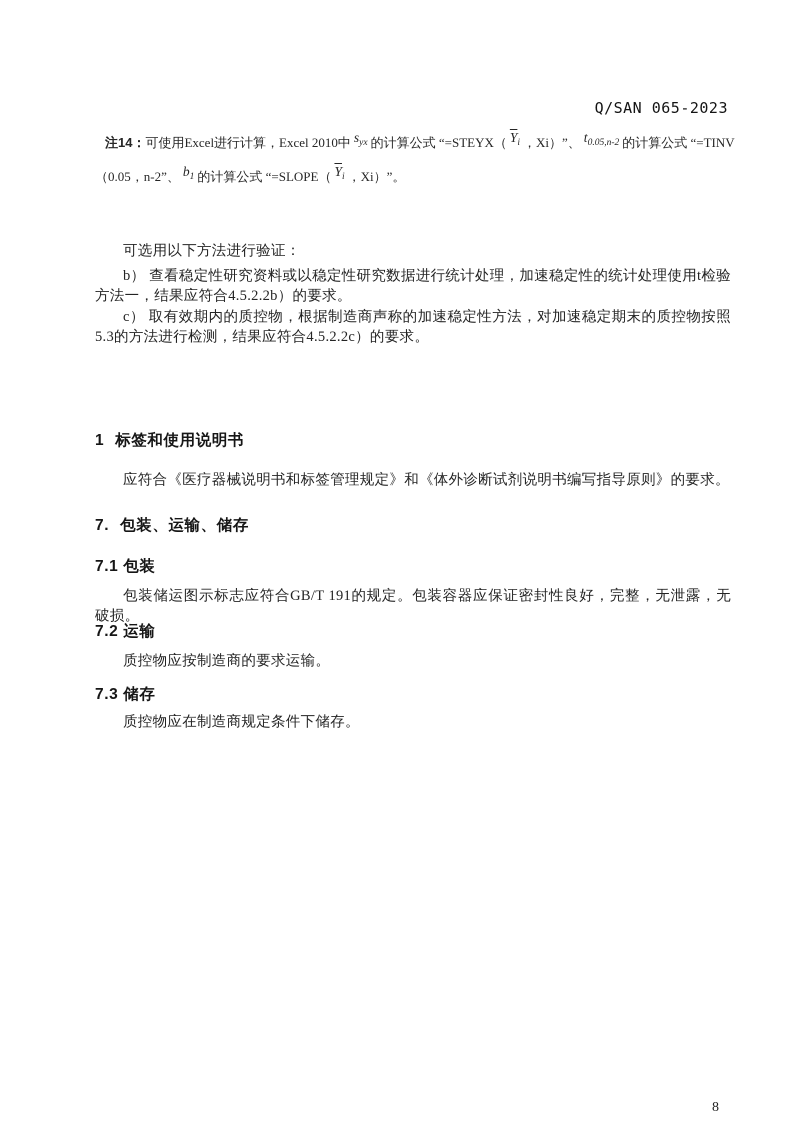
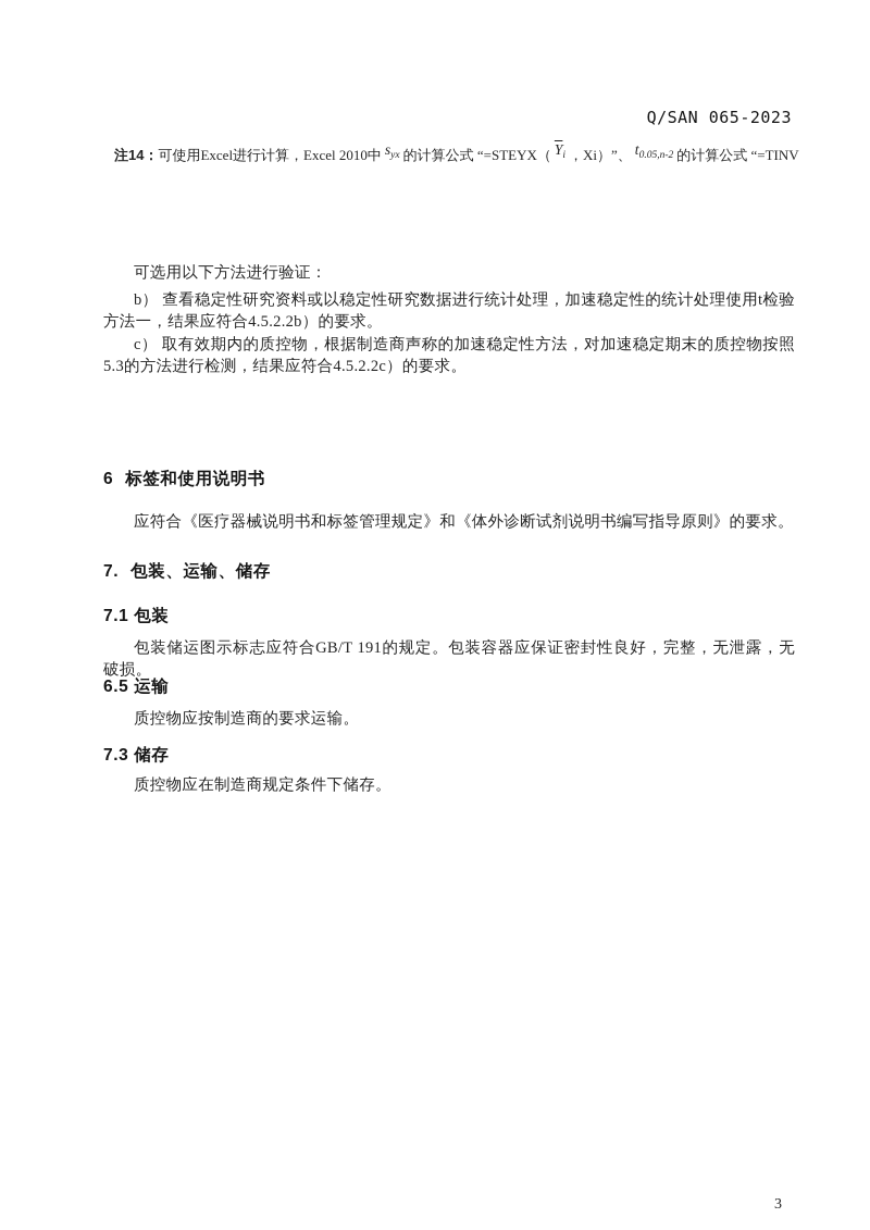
  Q/SAN 065-2023
  注14：可使用Excel进行计算，Excel 2010中 syx 的计算公式 “=STEYX（ Yi ，Xi）”、 t0.05,n-2 的计算公式 “=TINV
- （0.05，n-2”、 b1 的计算公式 “=SLOPE（ Yi ，Xi）”。
  可选用以下方法进行验证：
  b） 查看稳定性研究资料或以稳定性研究数据进行统计处理，加速稳定性的统计处理使用t检验方法一，结果应符合4.5.2.2b）的要求。
  c） 取有效期内的质控物，根据制造商声称的加速稳定性方法，对加速稳定期末的质控物按照5.3的方法进行检测，结果应符合4.5.2.2c）的要求。
- 1 标签和使用说明书
+ 6 标签和使用说明书
  应符合《医疗器械说明书和标签管理规定》和《体外诊断试剂说明书编写指导原则》的要求。
  7. 包装、运输、储存
  7.1 包装
  包装储运图示标志应符合GB/T 191的规定。包装容器应保证密封性良好，完整，无泄露，无破损。
- 7.2 运输
+ 6.5 运输
  质控物应按制造商的要求运输。
  7.3 储存
  质控物应在制造商规定条件下储存。
- 8
+ 3
